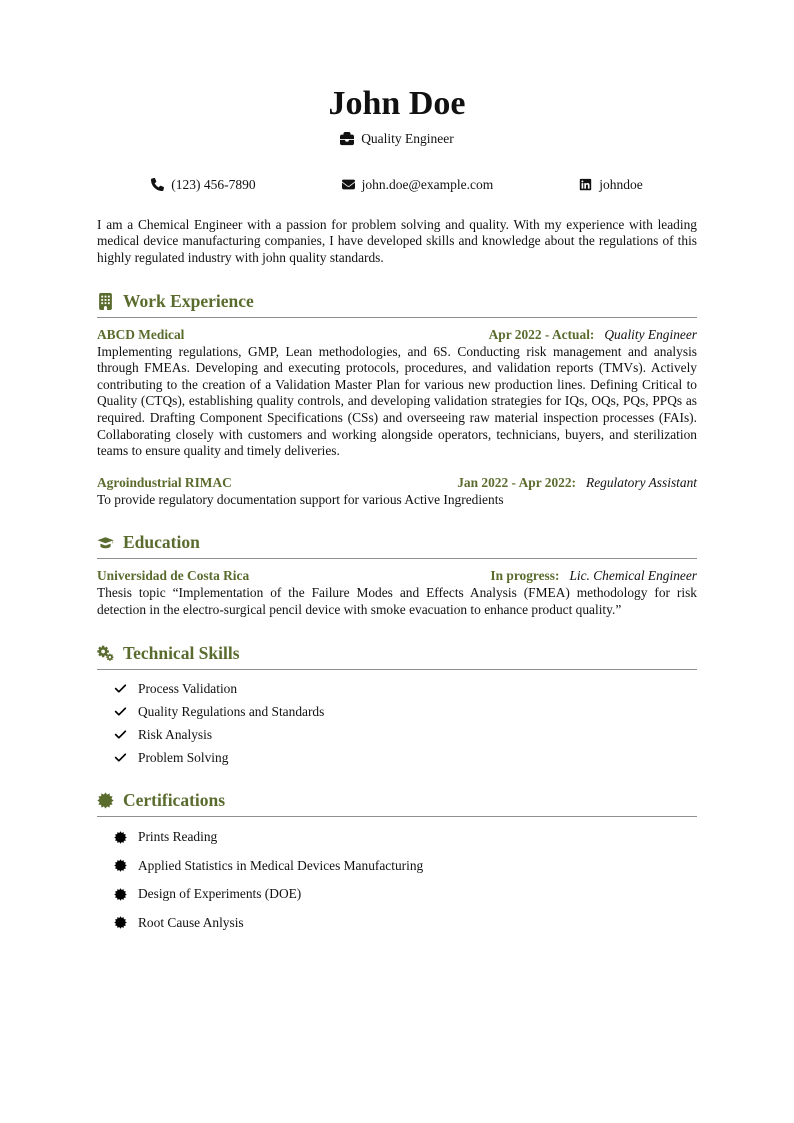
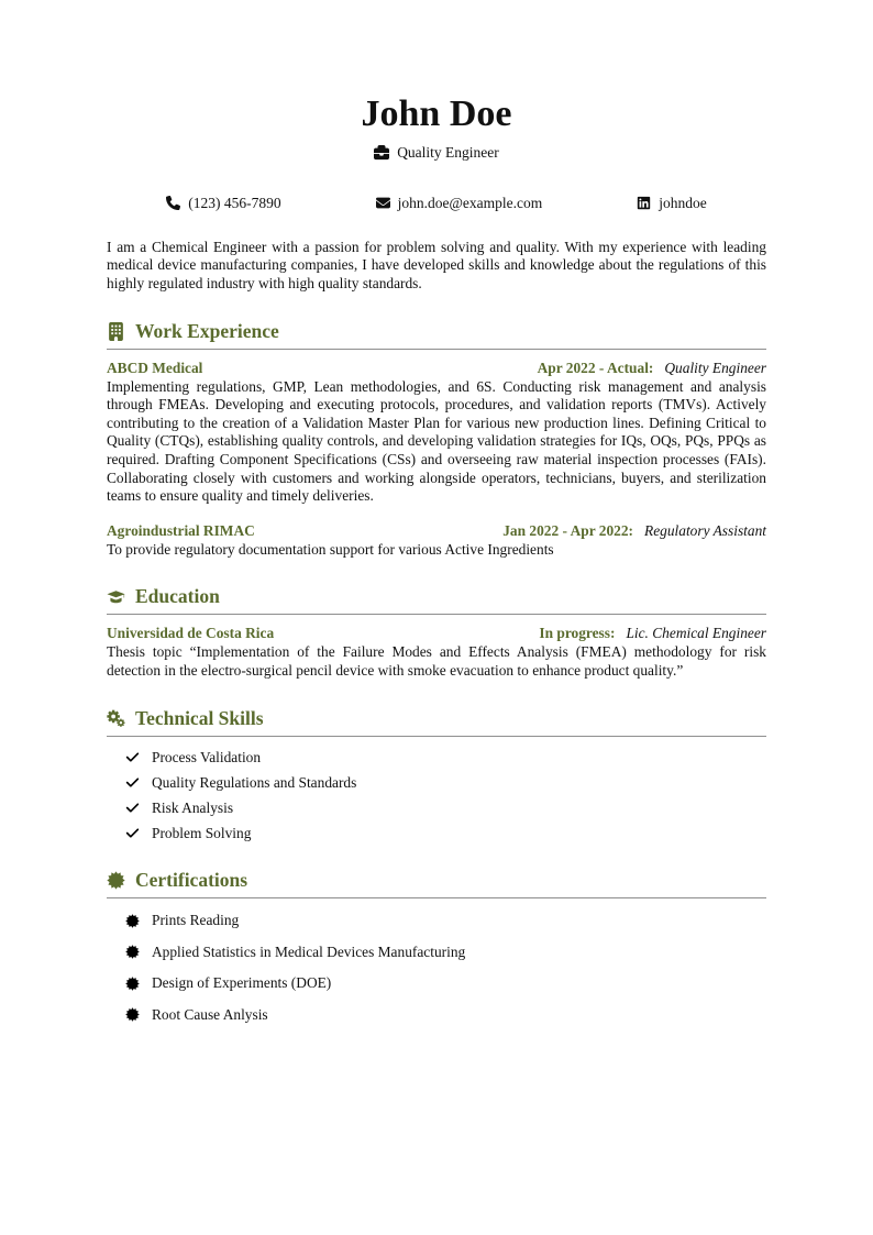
  John Doe
  Quality Engineer
  (123) 456-7890
  john.doe@example.com
  johndoe
- I am a Chemical Engineer with a passion for problem solving and quality. With my experience with leading medical device manufacturing companies, I have developed skills and knowledge about the regulations of this highly regulated industry with john quality standards.
+ I am a Chemical Engineer with a passion for problem solving and quality. With my experience with leading medical device manufacturing companies, I have developed skills and knowledge about the regulations of this highly regulated industry with high quality standards.
  Work Experience
  ABCD Medical
  Apr 2022 - Actual:
  Quality Engineer
  Implementing regulations, GMP, Lean methodologies, and 6S. Conducting risk management and analysis through FMEAs. Developing and executing protocols, procedures, and validation reports (TMVs). Actively contributing to the creation of a Validation Master Plan for various new production lines. Defining Critical to Quality (CTQs), establishing quality controls, and developing validation strategies for IQs, OQs, PQs, PPQs as required. Drafting Component Specifications (CSs) and overseeing raw material inspection processes (FAIs). Collaborating closely with customers and working alongside operators, technicians, buyers, and sterilization teams to ensure quality and timely deliveries.
  Agroindustrial RIMAC
  Jan 2022 - Apr 2022:
  Regulatory Assistant
  To provide regulatory documentation support for various Active Ingredients
  Education
  Universidad de Costa Rica
  In progress:
  Lic. Chemical Engineer
  Thesis topic “Implementation of the Failure Modes and Effects Analysis (FMEA) methodology for risk detection in the electro-surgical pencil device with smoke evacuation to enhance product quality.”
  Technical Skills
  Process Validation
  Quality Regulations and Standards
  Risk Analysis
  Problem Solving
  Certifications
  Prints Reading
  Applied Statistics in Medical Devices Manufacturing
  Design of Experiments (DOE)
  Root Cause Anlysis
